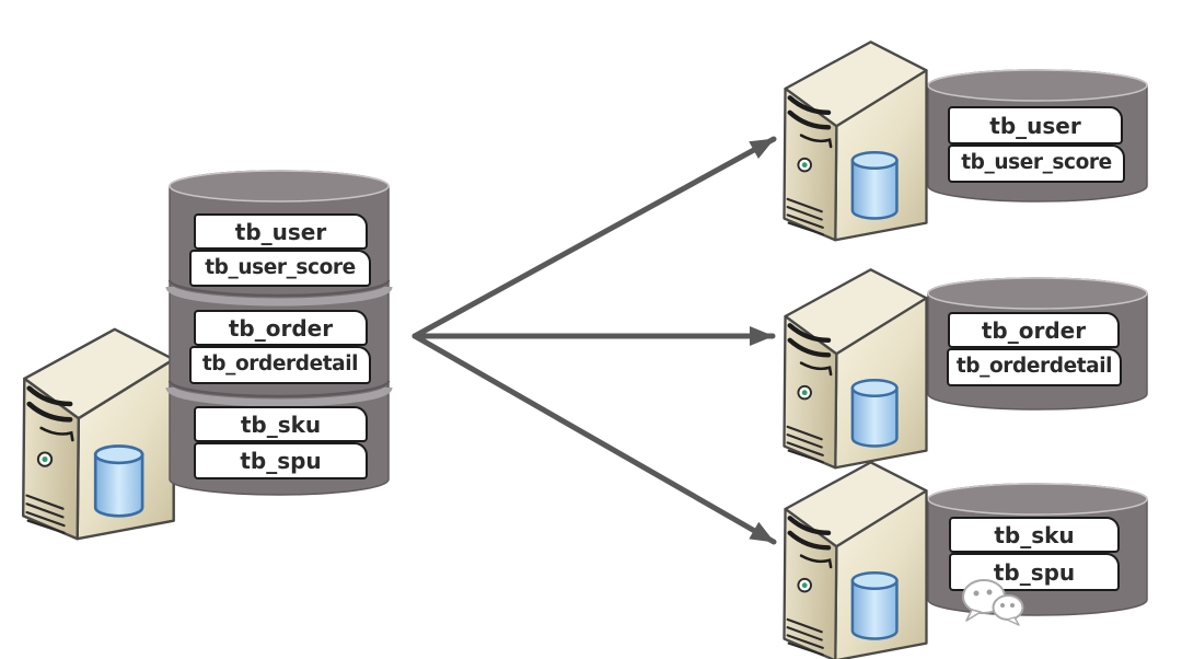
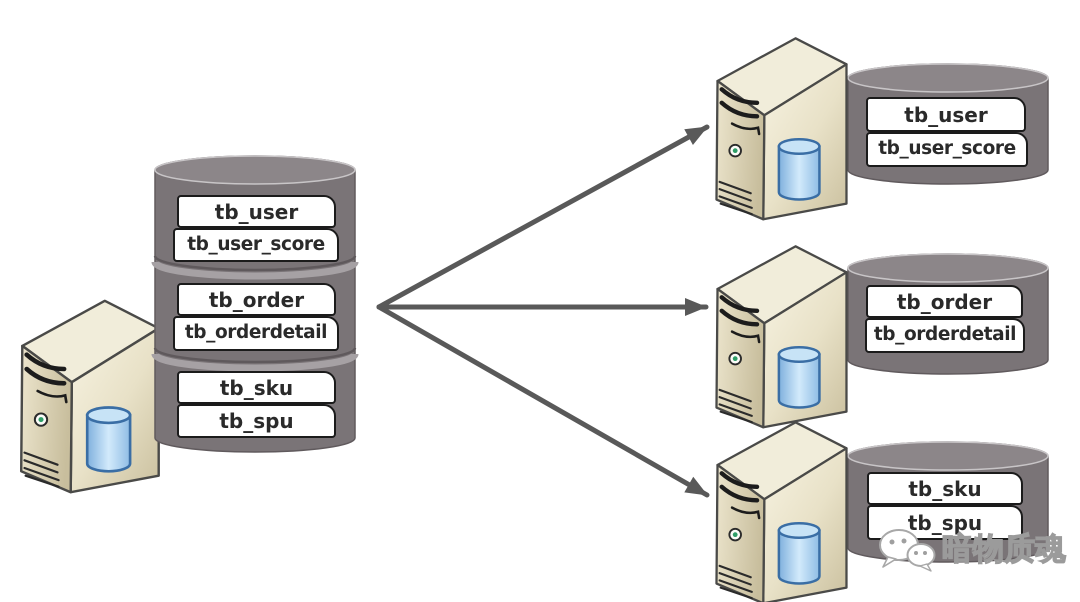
  tb_user
  tb_user_score
  tb_order
  tb_orderdetail
  tb_sku
  tb_spu
  tb_user
  tb_user_score
  tb_order
  tb_orderdetail
  tb_sku
  tb_spu
+ 暗物质魂
